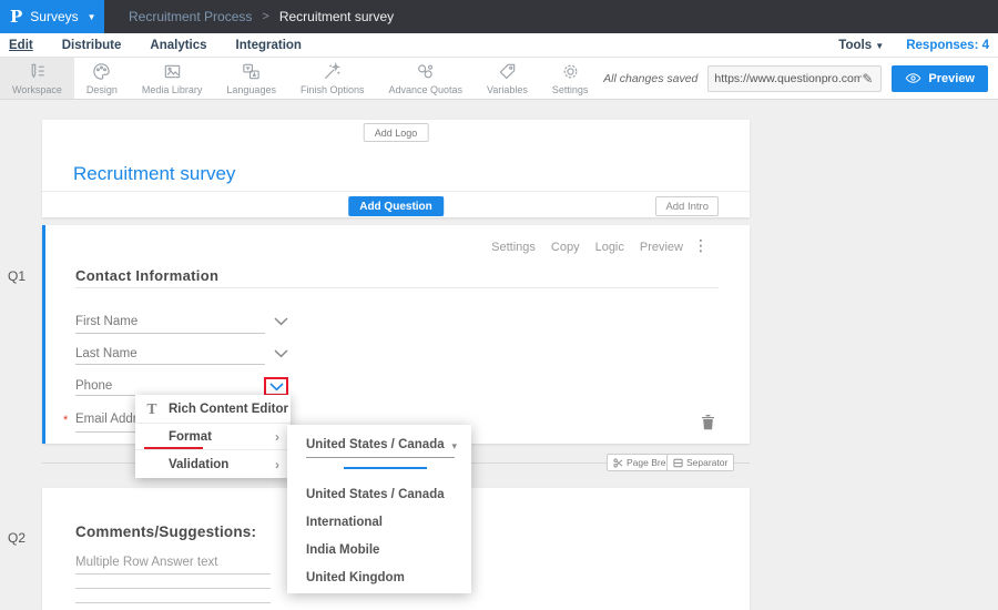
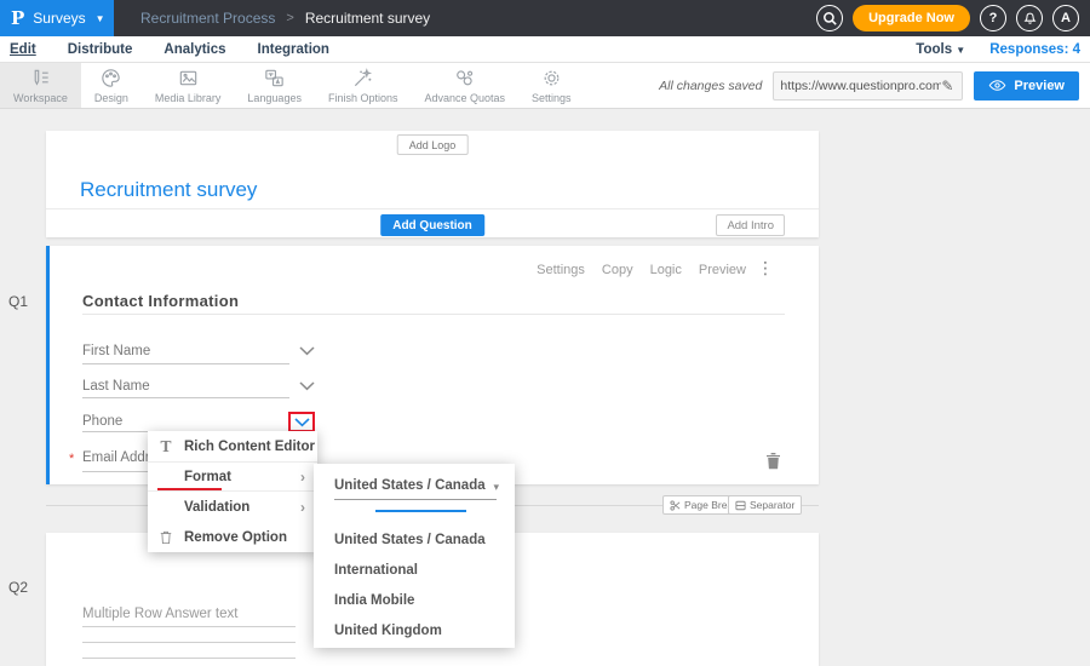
  P
  Surveys
  ▼
  Recruitment Process
  >
  Recruitment survey
+ Upgrade Now
+ ?
+ A
  Edit
  Distribute
  Analytics
  Integration
  Tools ▼
  Responses: 4
  Workspace
  Design
  Media Library
  Languages
  Finish Options
  Advance Quotas
- Variables
  Settings
  All changes saved
  https://www.questionpro.com
  ✎
  Preview
  Add Logo
  Recruitment survey
  Add Question
  Add Intro
  Q1
  Settings
  Copy
  Logic
  Preview
  ⋮
  Contact Information
  First Name
  Last Name
  Phone
  *
  Page Bre
  Separator
  Q2
- Comments/Suggestions:
  Multiple Row Answer text
  T
  Rich Content Editor
  Format
  ›
  Validation
  ›
+ Remove Option
  United States / Canada
  ▾
  United States / Canada
  International
  India Mobile
  United Kingdom
